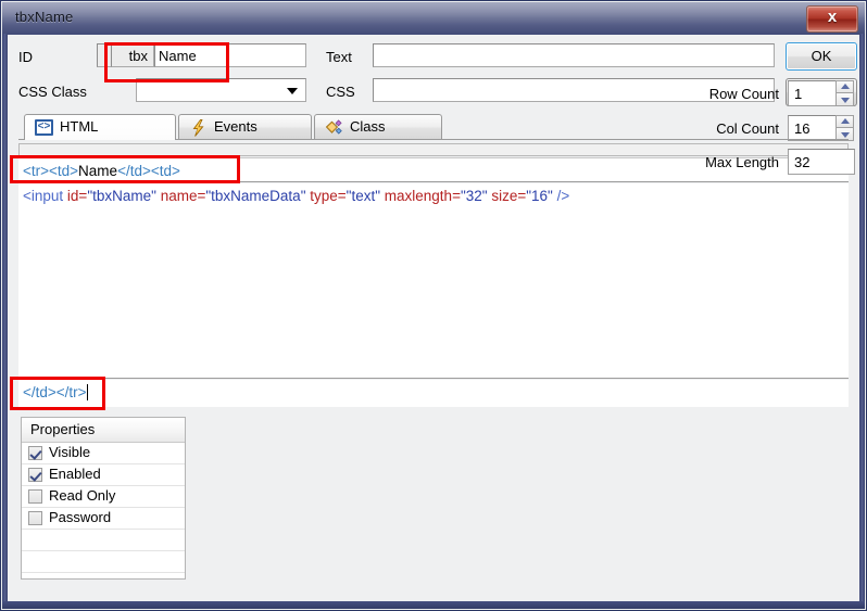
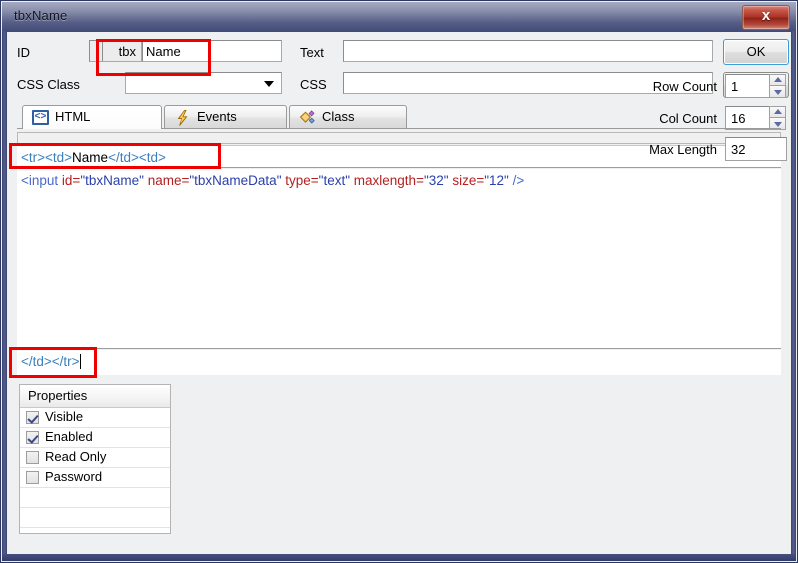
  tbxName
  x
  ID
  tbx
  Name
  CSS Class
  Text
  CSS
  OK
  <>
  HTML
  Events
  Class
  <tr><td>Name</td><td>
- <input id="tbxName" name="tbxNameData" type="text" maxlength="32" size="16" />
+ <input id="tbxName" name="tbxNameData" type="text" maxlength="32" size="12" />
  </td></tr>
  Properties
  Visible
  Enabled
  Read Only
  Password
  Row Count
  1
  Col Count
  16
  Max Length
  32
